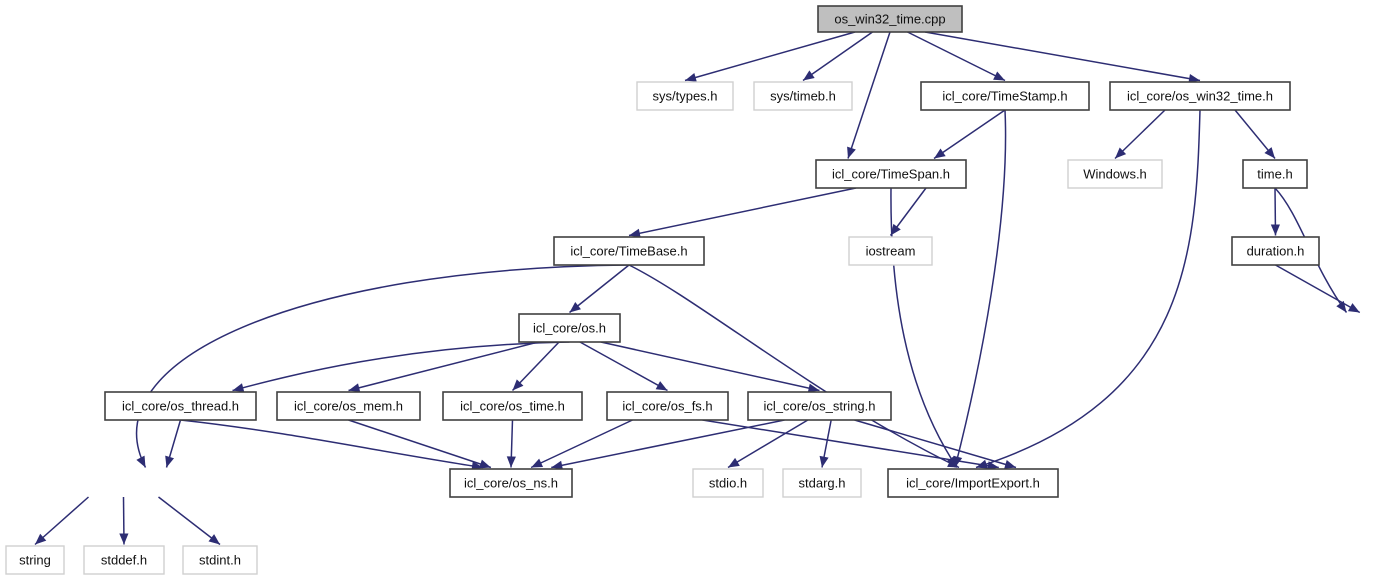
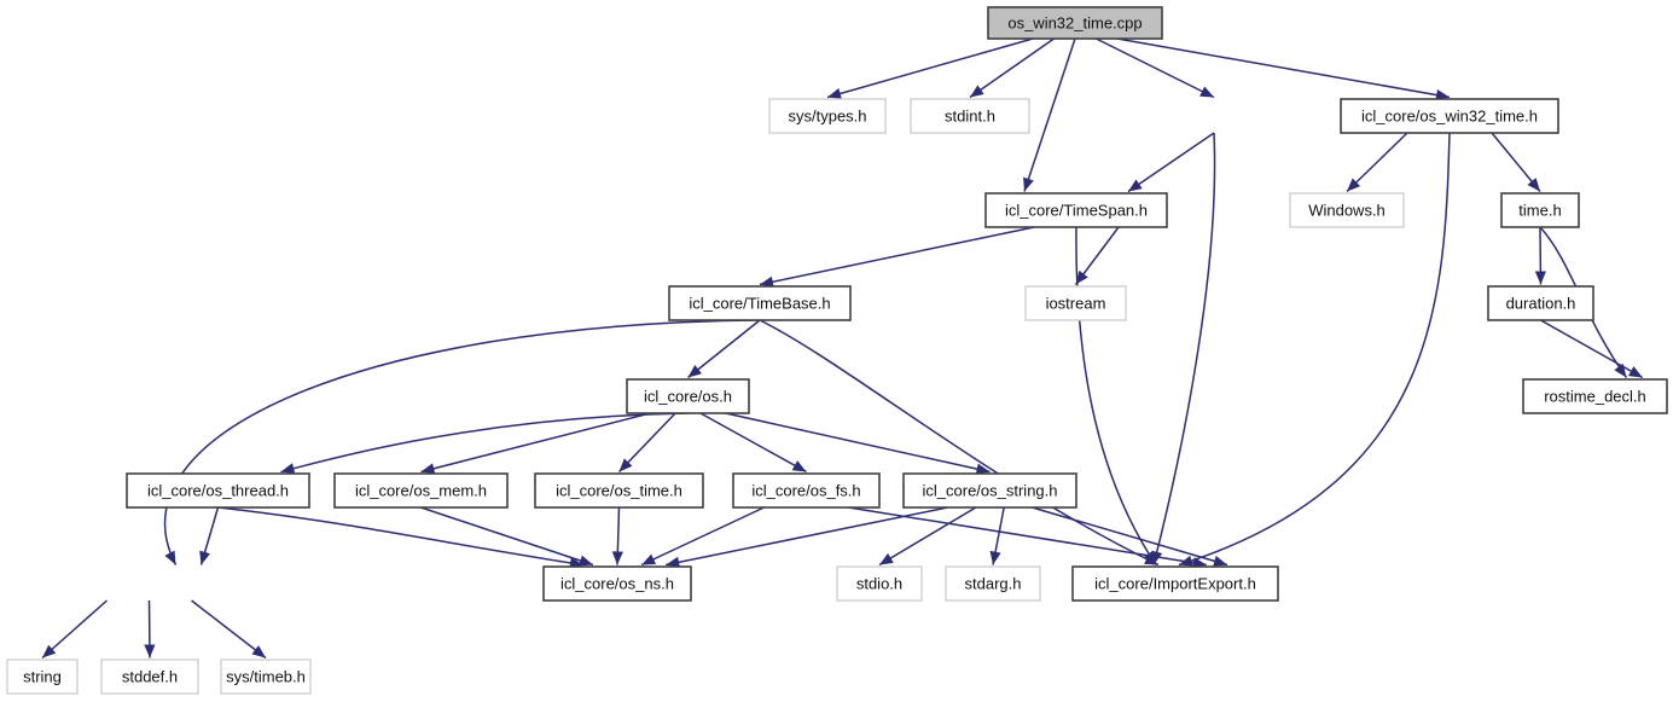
  os_win32_time.cpp
  sys/types.h
- sys/timeb.h
+ stdint.h
- icl_core/TimeStamp.h
  icl_core/os_win32_time.h
  icl_core/TimeSpan.h
  Windows.h
  time.h
  icl_core/TimeBase.h
  iostream
  duration.h
  icl_core/os.h
+ rostime_decl.h
  icl_core/os_thread.h
  icl_core/os_mem.h
  icl_core/os_time.h
  icl_core/os_fs.h
  icl_core/os_string.h
  icl_core/os_ns.h
  stdio.h
  stdarg.h
  icl_core/ImportExport.h
  string
  stddef.h
- stdint.h
+ sys/timeb.h
